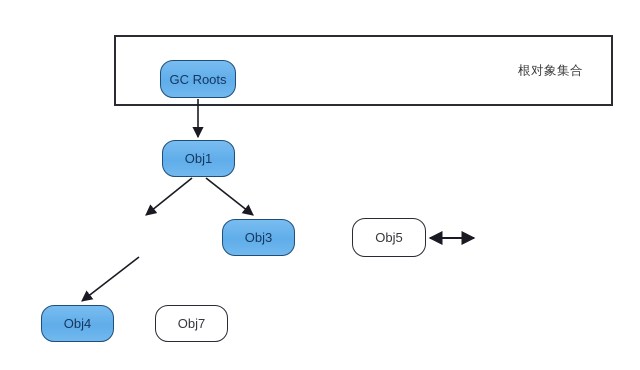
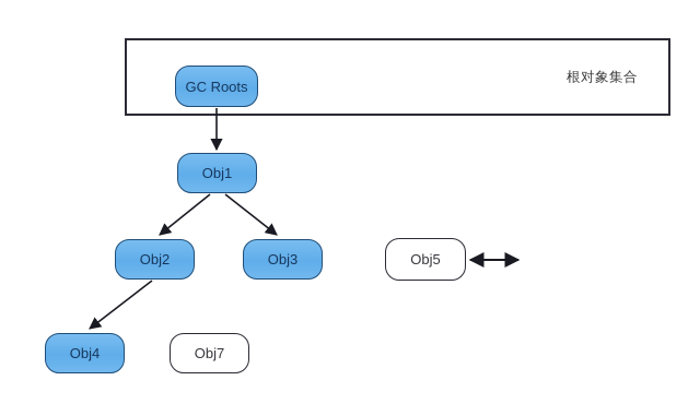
  根对象集合
  GC Roots
  Obj1
+ Obj2
  Obj3
  Obj4
  Obj7
  Obj5
